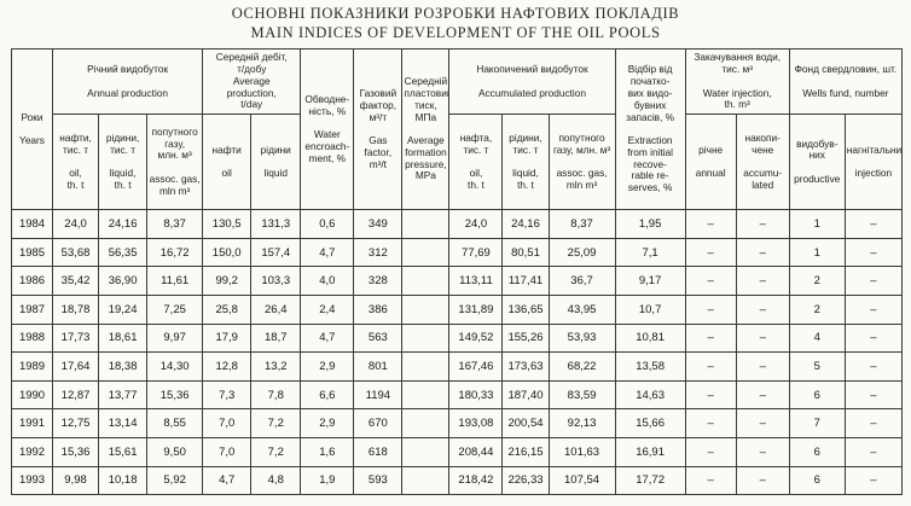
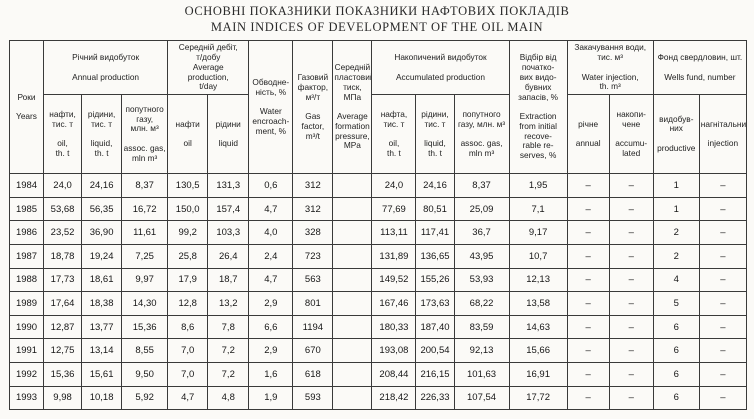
- ОСНОВНІ ПОКАЗНИКИ РОЗРОБКИ НАФТОВИХ ПОКЛАДІВ
+ ОСНОВНІ ПОКАЗНИКИ ПОКАЗНИКИ НАФТОВИХ ПОКЛАДІВ
- MAIN INDICES OF DEVELOPMENT OF THE OIL POOLS
+ MAIN INDICES OF DEVELOPMENT OF THE OIL MAIN
  Роки Years	Річний видобуток Annual production	Середній дебіт, т/добу Average production, t/day	Обводне- ність, % Water encroach- ment, %	Газовий фактор, м³/т Gas factor, m³/t	Середній пластови тиск, МПа Average formation pressure, MPa	Накопичений видобуток Accumulated production	Відбір від початко- вих видо- бувних запасів, % Extraction from initial recove- rable re- serves, %	Закачування води, тис. м³ Water injection, th. m³	Фонд свердловин, шт. Wells fund, number
  нафти, тис. т oil, th. t	рідини, тис. т liquid, th. t	попутного газу, млн. м³ assoc. gas, mln m³	нафти oil	рідини liquid	нафта, тис. т oil, th. t	рідини, тис. т liquid, th. t	попутного газу, млн. м³ assoc. gas, mln m³	річне annual	накопи- чене accumu- lated	видобув- них productive	нагнітальни injection
- 1984	24,0	24,16	8,37	130,5	131,3	0,6	349		24,0	24,16	8,37	1,95	–	–	1	–
+ 1984	24,0	24,16	8,37	130,5	131,3	0,6	312		24,0	24,16	8,37	1,95	–	–	1	–
  1985	53,68	56,35	16,72	150,0	157,4	4,7	312		77,69	80,51	25,09	7,1	–	–	1	–
- 1986	35,42	36,90	11,61	99,2	103,3	4,0	328		113,11	117,41	36,7	9,17	–	–	2	–
+ 1986	23,52	36,90	11,61	99,2	103,3	4,0	328		113,11	117,41	36,7	9,17	–	–	2	–
- 1987	18,78	19,24	7,25	25,8	26,4	2,4	386		131,89	136,65	43,95	10,7	–	–	2	–
+ 1987	18,78	19,24	7,25	25,8	26,4	2,4	723		131,89	136,65	43,95	10,7	–	–	2	–
- 1988	17,73	18,61	9,97	17,9	18,7	4,7	563		149,52	155,26	53,93	10,81	–	–	4	–
+ 1988	17,73	18,61	9,97	17,9	18,7	4,7	563		149,52	155,26	53,93	12,13	–	–	4	–
  1989	17,64	18,38	14,30	12,8	13,2	2,9	801		167,46	173,63	68,22	13,58	–	–	5	–
- 1990	12,87	13,77	15,36	7,3	7,8	6,6	1194		180,33	187,40	83,59	14,63	–	–	6	–
+ 1990	12,87	13,77	15,36	8,6	7,8	6,6	1194		180,33	187,40	83,59	14,63	–	–	6	–
- 1991	12,75	13,14	8,55	7,0	7,2	2,9	670		193,08	200,54	92,13	15,66	–	–	7	–
+ 1991	12,75	13,14	8,55	7,0	7,2	2,9	670		193,08	200,54	92,13	15,66	–	–	6	–
  1992	15,36	15,61	9,50	7,0	7,2	1,6	618		208,44	216,15	101,63	16,91	–	–	6	–
  1993	9,98	10,18	5,92	4,7	4,8	1,9	593		218,42	226,33	107,54	17,72	–	–	6	–
